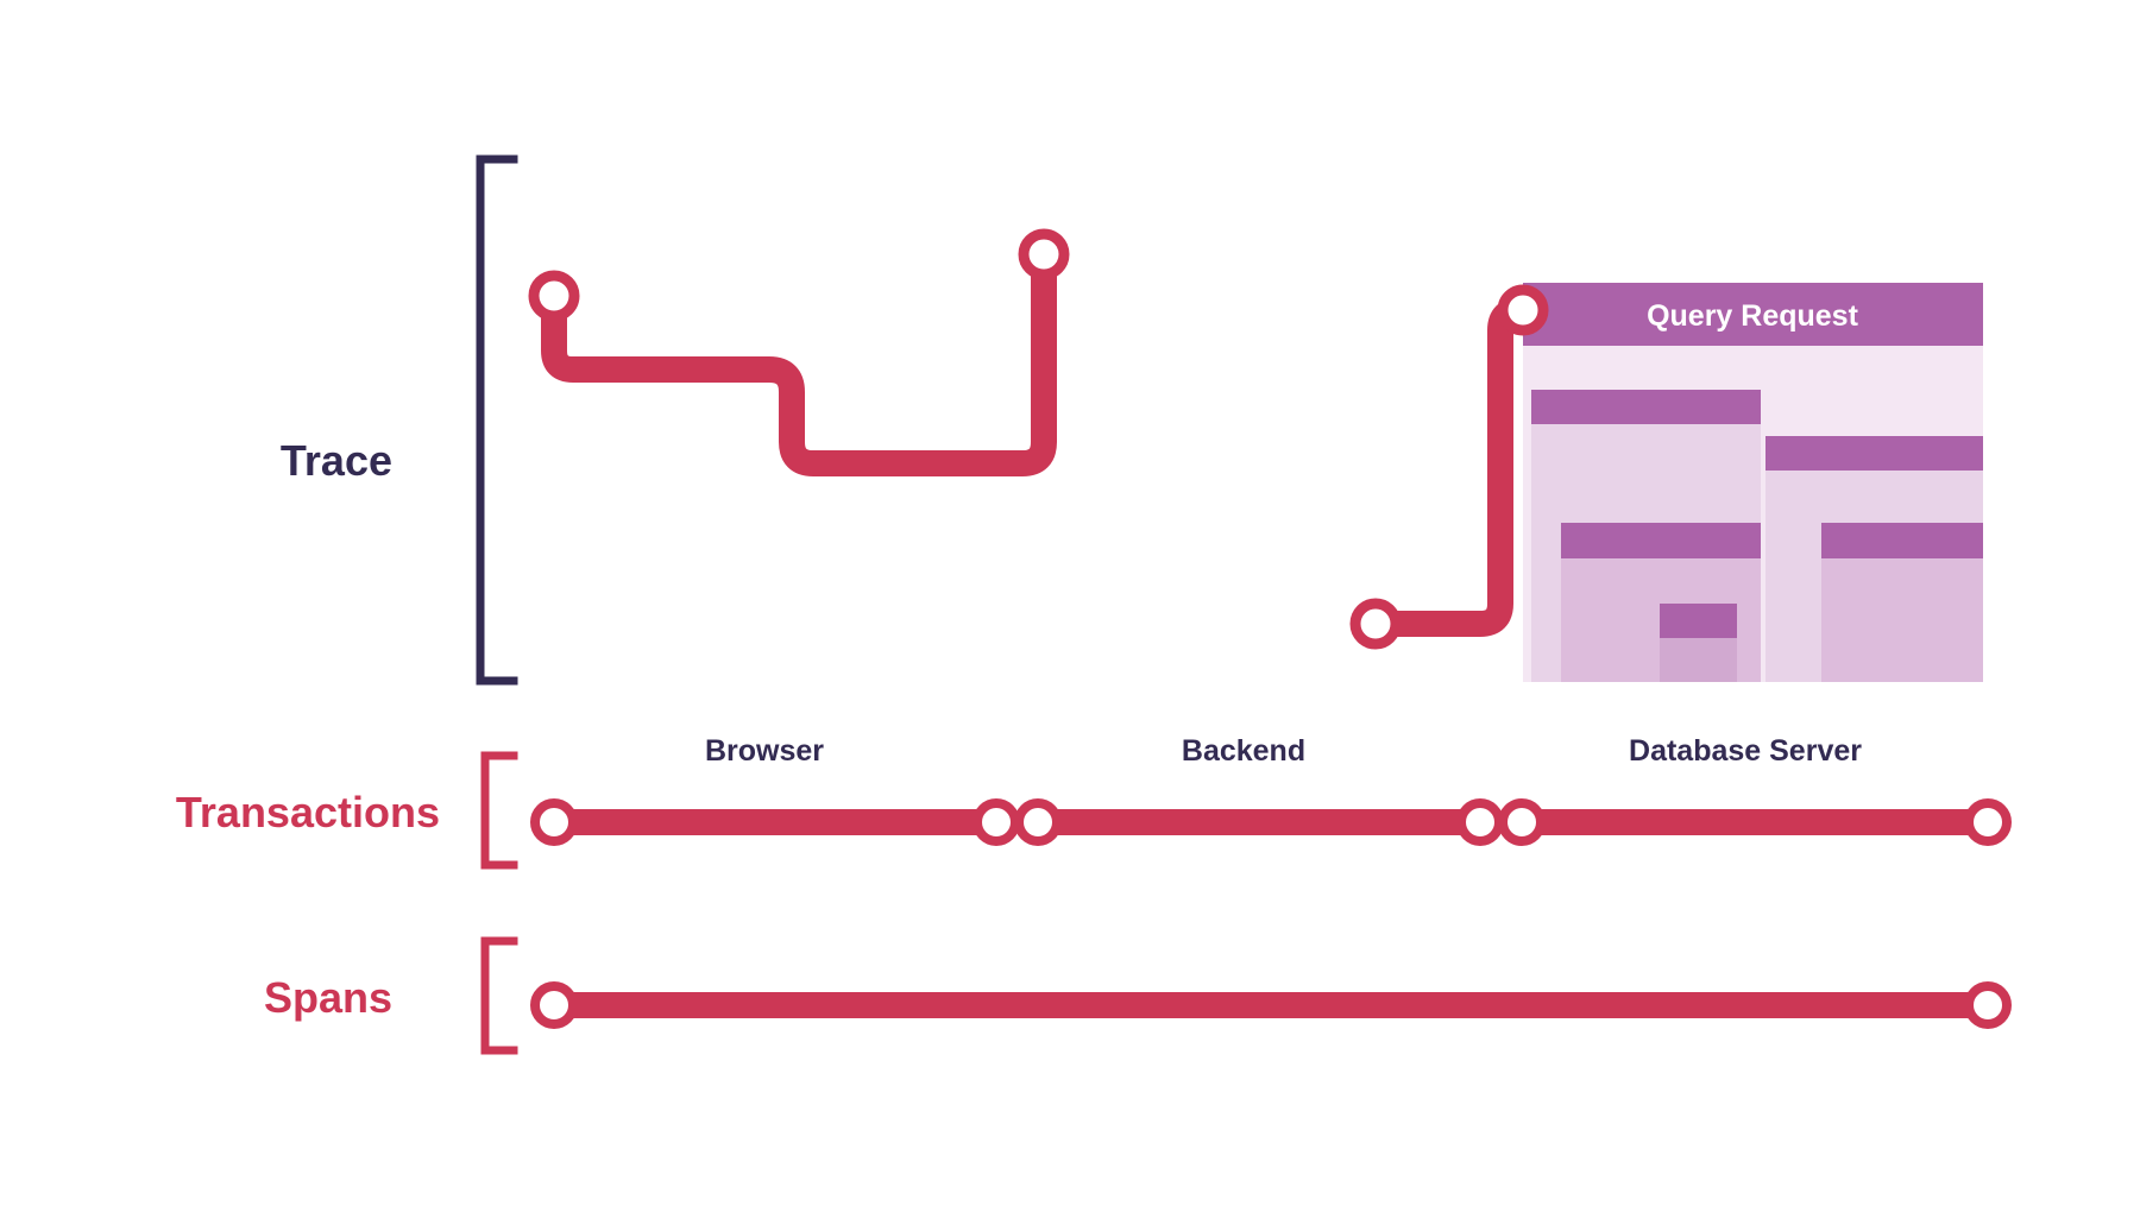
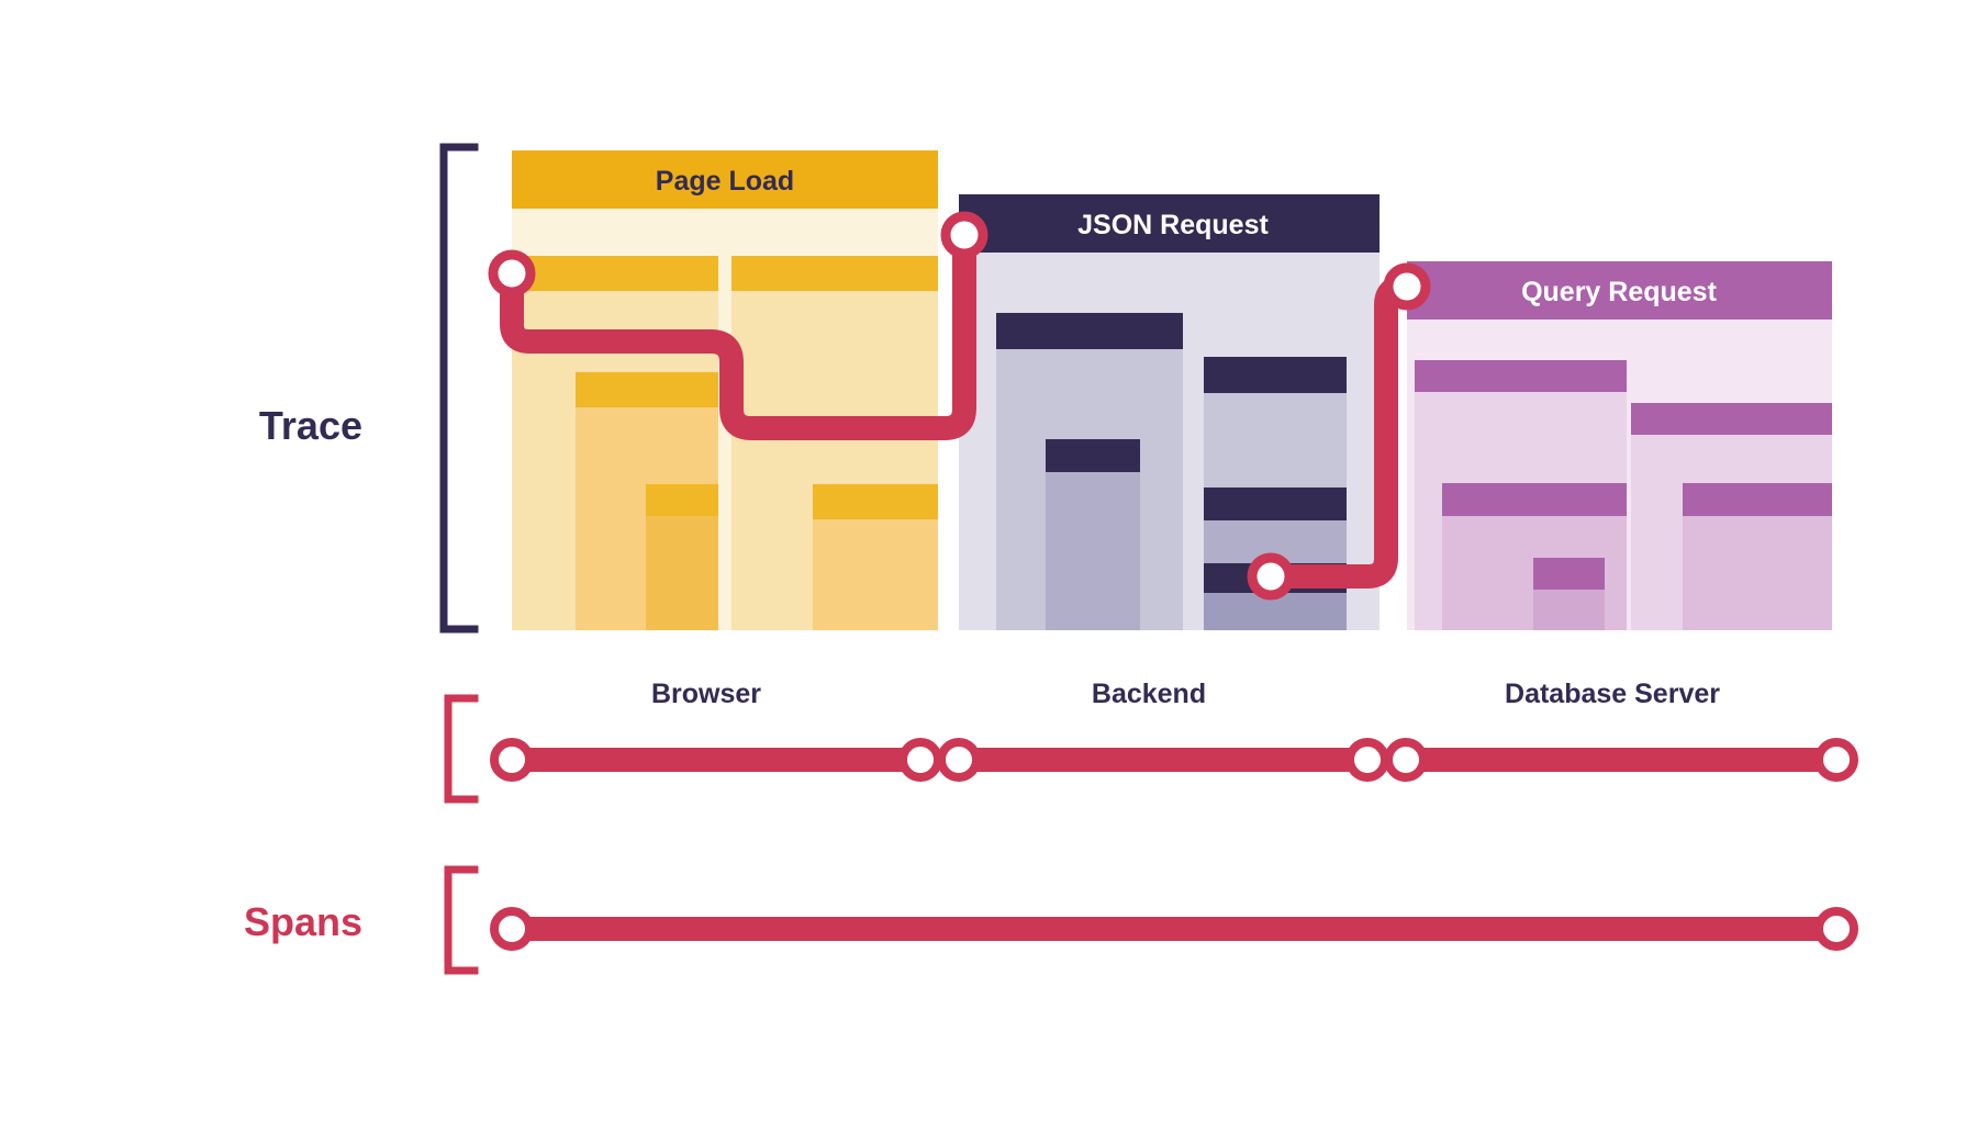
  Trace
+ Page Load
+ JSON Request
  Query Request
  Browser
  Backend
  Database Server
- Transactions
  Spans
